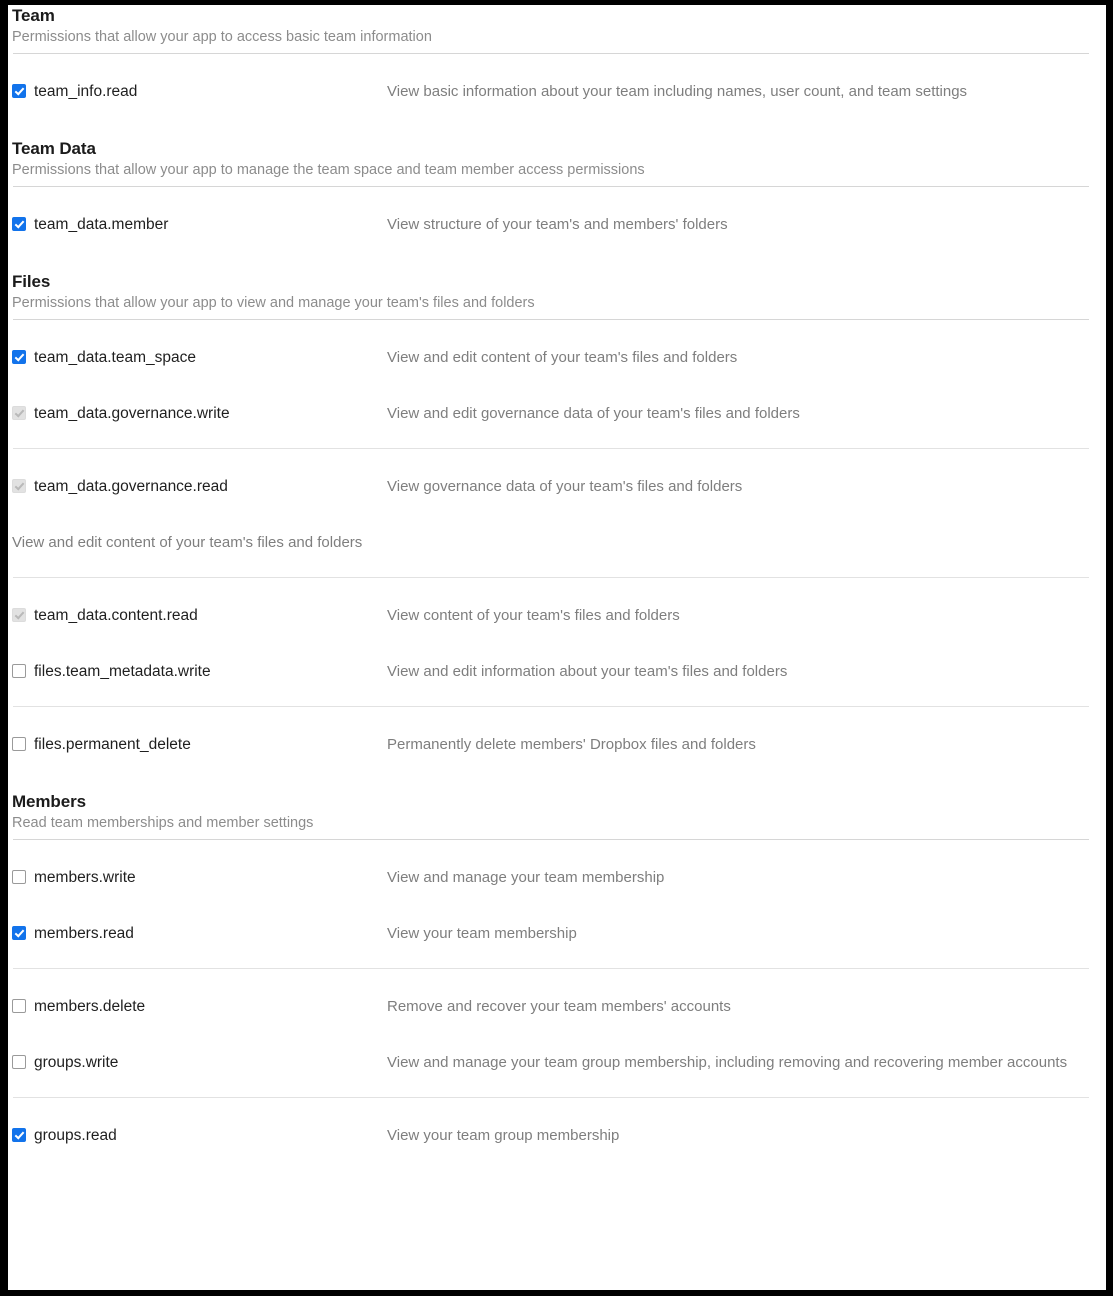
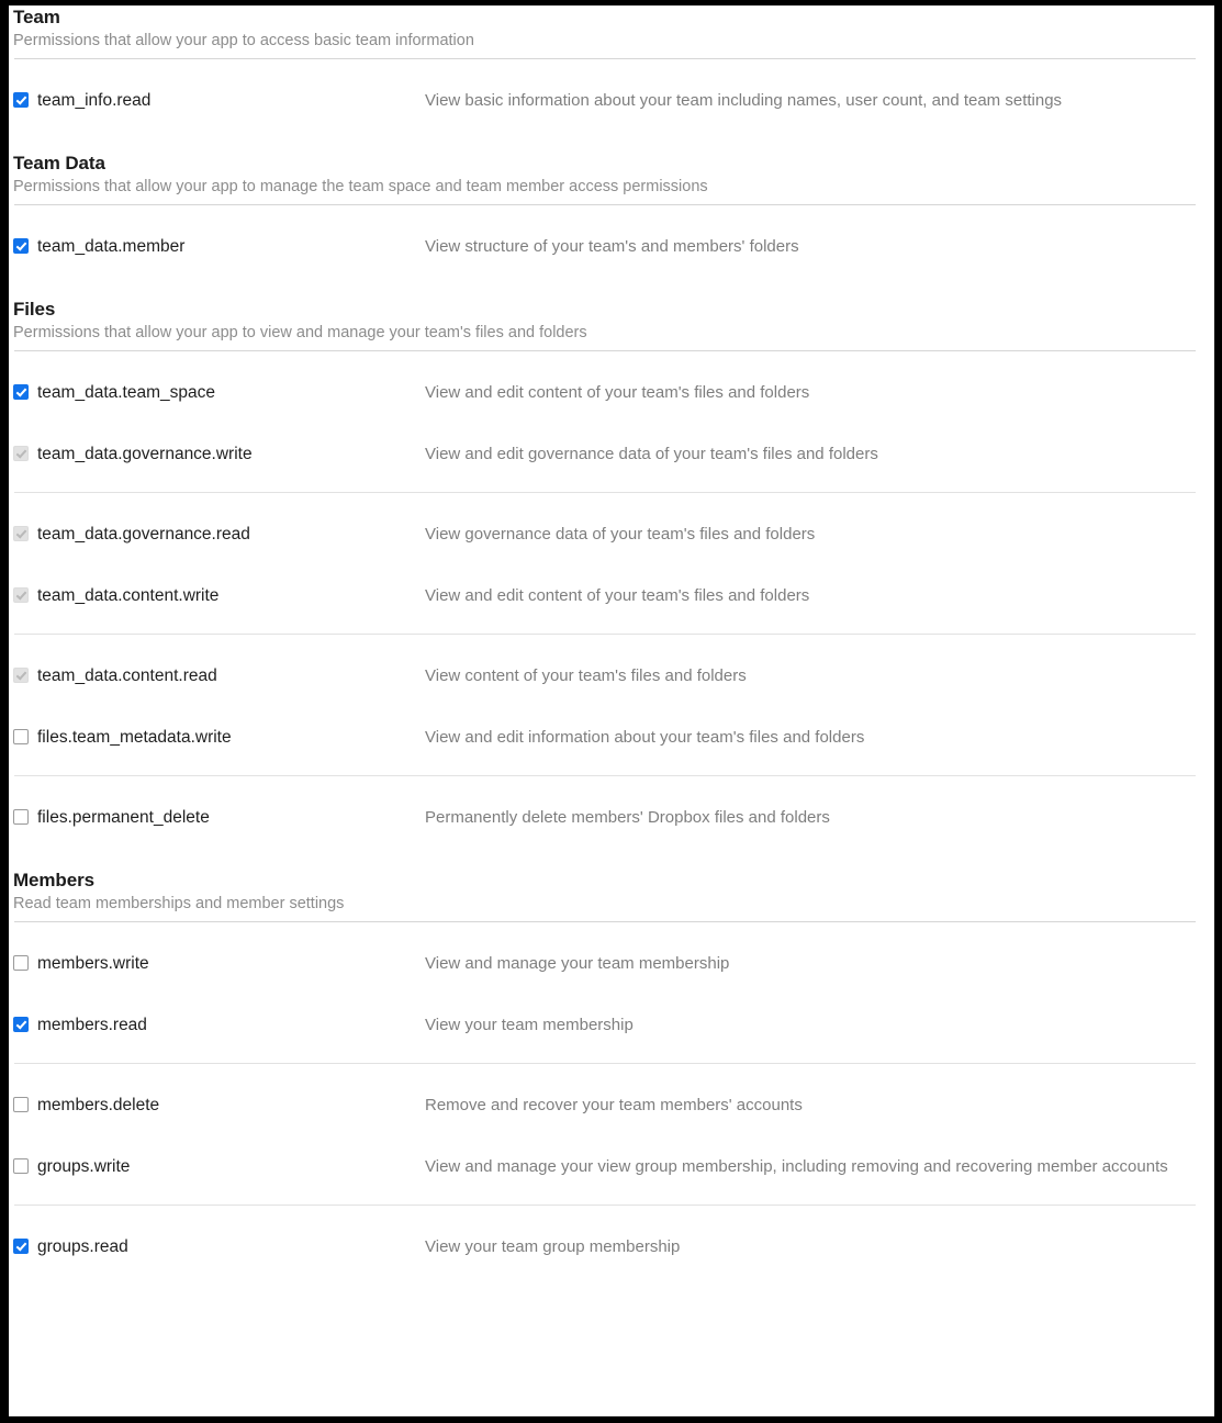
  Team
  Permissions that allow your app to access basic team information
  team_info.read
  View basic information about your team including names, user count, and team settings
  Team Data
  Permissions that allow your app to manage the team space and team member access permissions
  team_data.member
  View structure of your team's and members' folders
  Files
  Permissions that allow your app to view and manage your team's files and folders
  team_data.team_space
  View and edit content of your team's files and folders
  team_data.governance.write
  View and edit governance data of your team's files and folders
  team_data.governance.read
  View governance data of your team's files and folders
+ team_data.content.write
  View and edit content of your team's files and folders
  team_data.content.read
  View content of your team's files and folders
  files.team_metadata.write
  View and edit information about your team's files and folders
  files.permanent_delete
  Permanently delete members' Dropbox files and folders
  Members
  Read team memberships and member settings
  members.write
  View and manage your team membership
  members.read
  View your team membership
  members.delete
  Remove and recover your team members' accounts
  groups.write
- View and manage your team group membership, including removing and recovering member accounts
+ View and manage your view group membership, including removing and recovering member accounts
  groups.read
  View your team group membership
